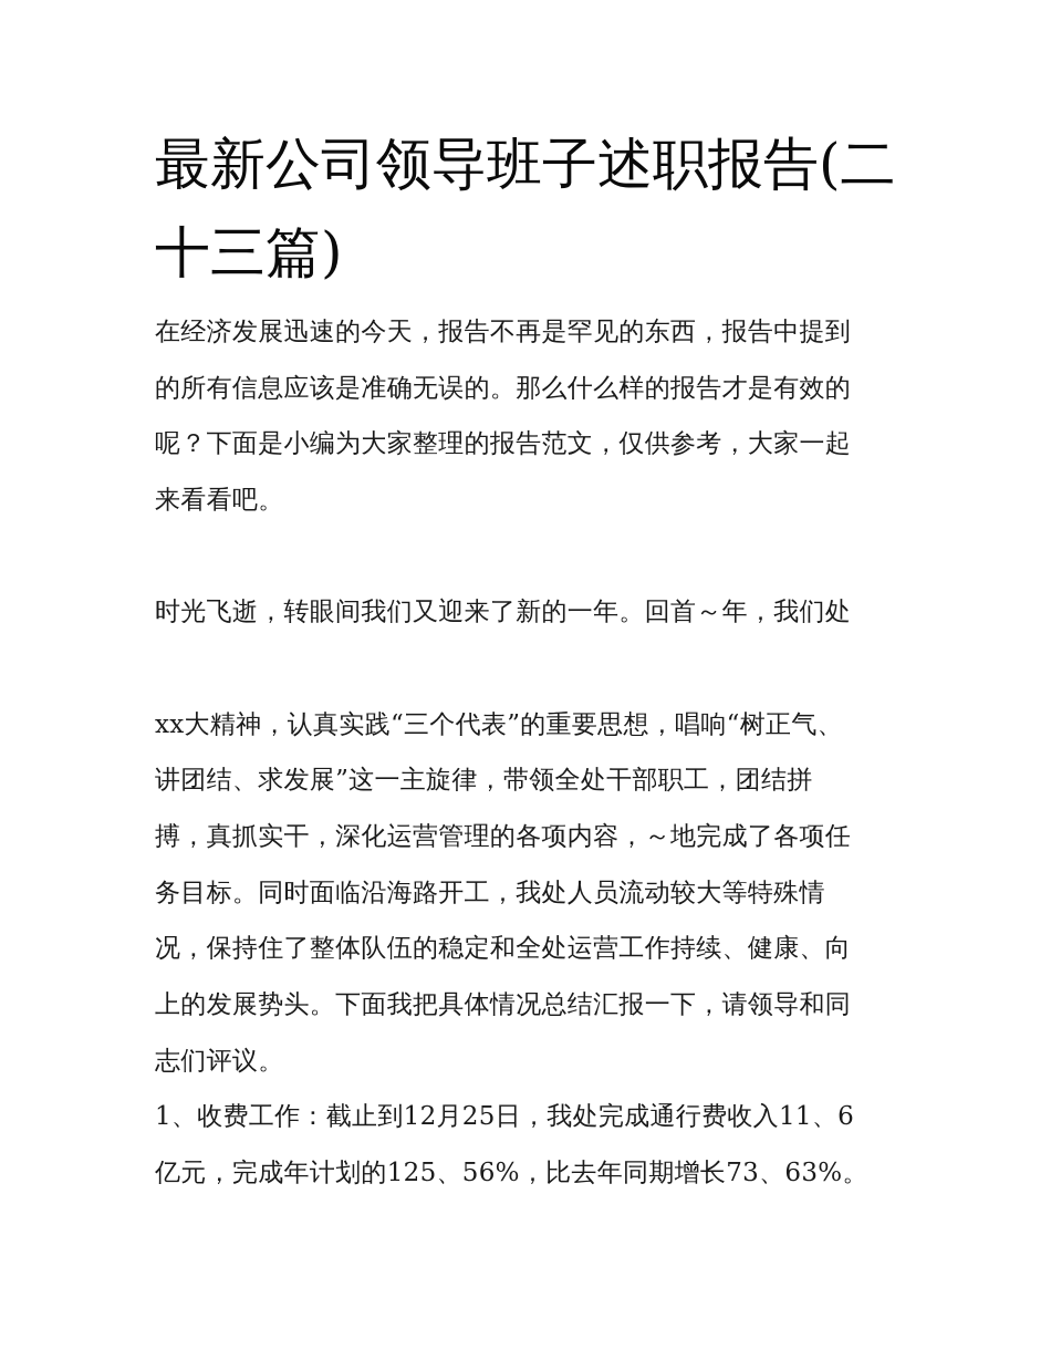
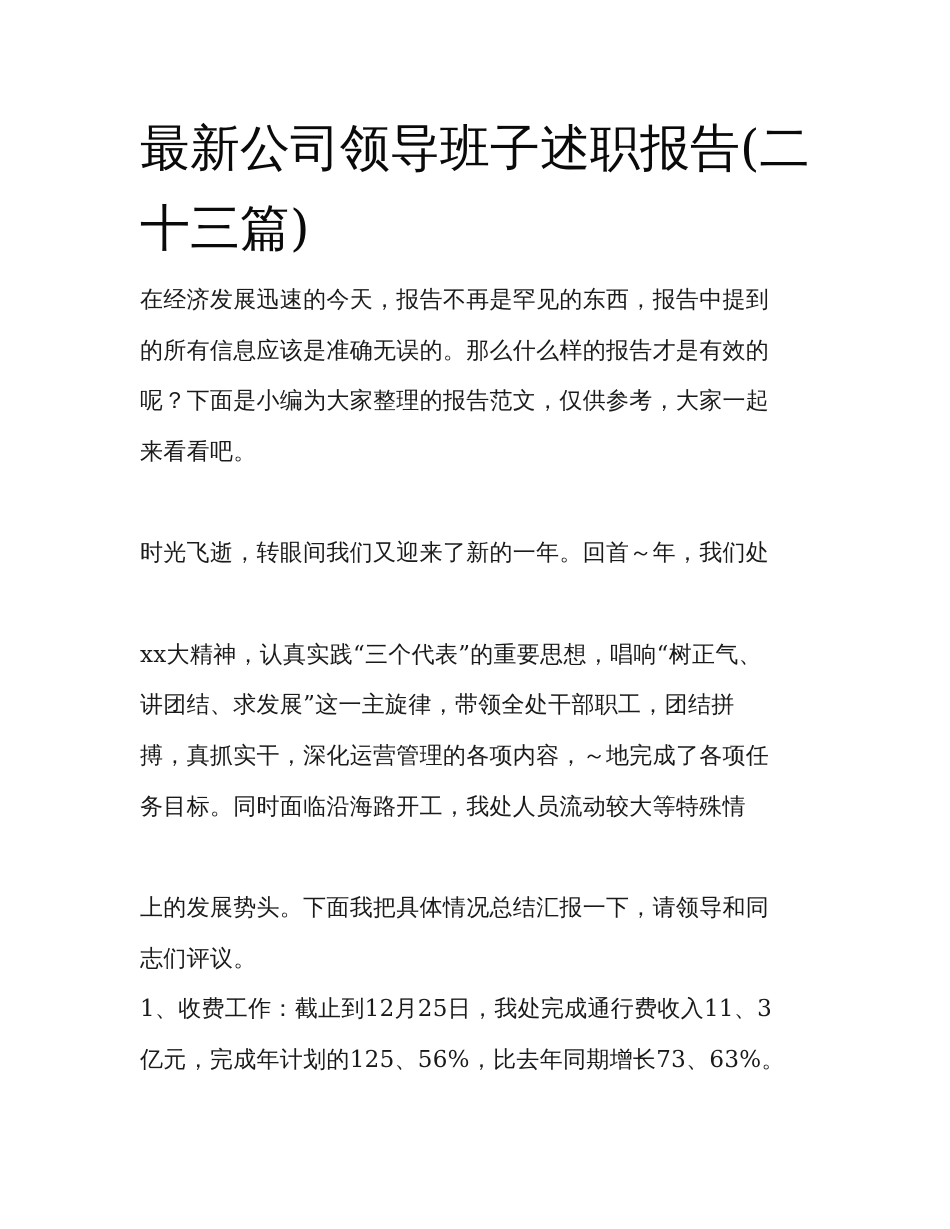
  最新公司领导班子述职报告(二
  十三篇)
  在经济发展迅速的今天，报告不再是罕见的东西，报告中提到
  的所有信息应该是准确无误的。那么什么样的报告才是有效的
  呢？下面是小编为大家整理的报告范文，仅供参考，大家一起
  来看看吧。
  时光飞逝，转眼间我们又迎来了新的一年。回首～年，我们处
  xx大精神，认真实践“三个代表”的重要思想，唱响“树正气、
  讲团结、求发展”这一主旋律，带领全处干部职工，团结拼
  搏，真抓实干，深化运营管理的各项内容，～地完成了各项任
  务目标。同时面临沿海路开工，我处人员流动较大等特殊情
- 况，保持住了整体队伍的稳定和全处运营工作持续、健康、向
  上的发展势头。下面我把具体情况总结汇报一下，请领导和同
  志们评议。
- 1、收费工作：截止到12月25日，我处完成通行费收入11、6
+ 1、收费工作：截止到12月25日，我处完成通行费收入11、3
  亿元，完成年计划的125、56%，比去年同期增长73、63%。
